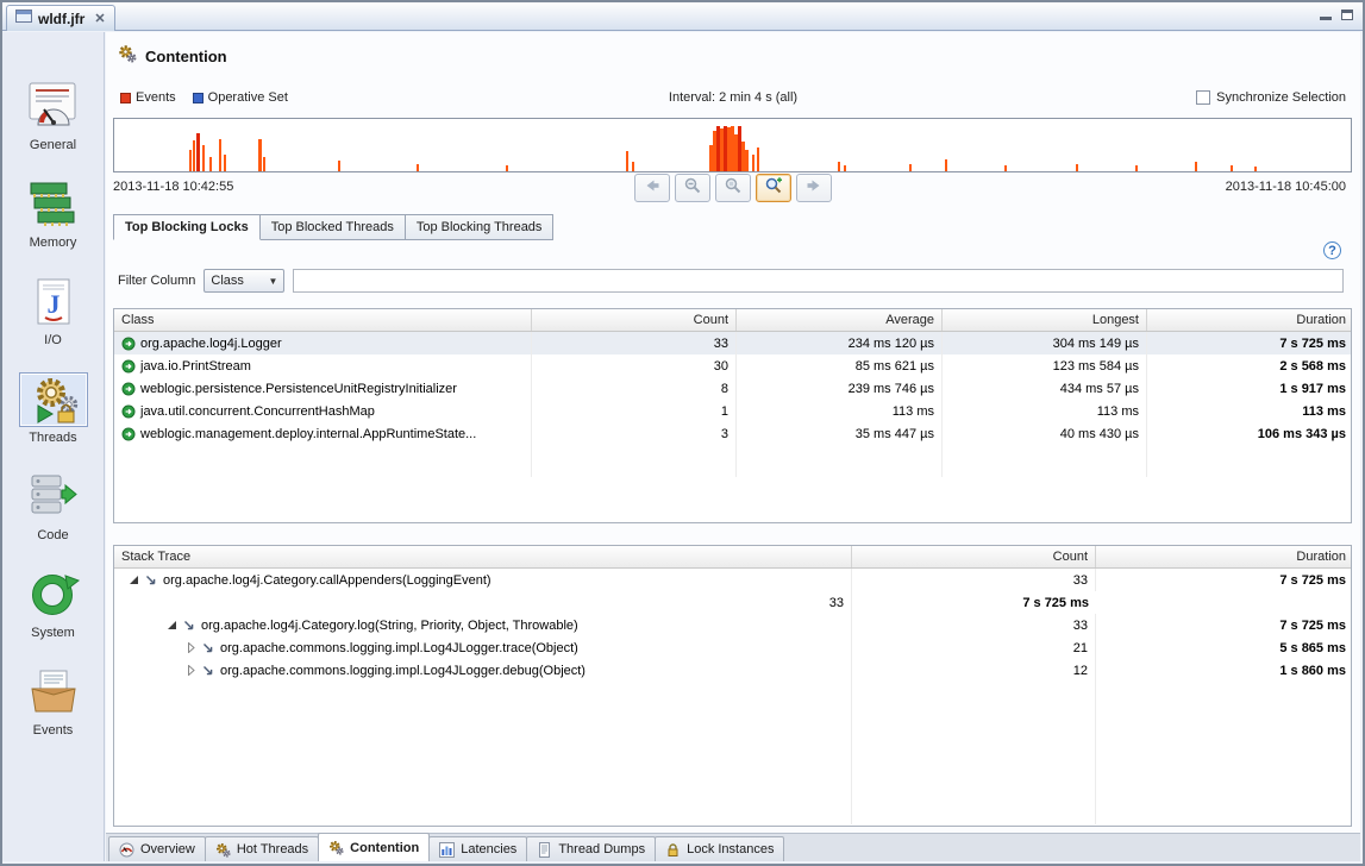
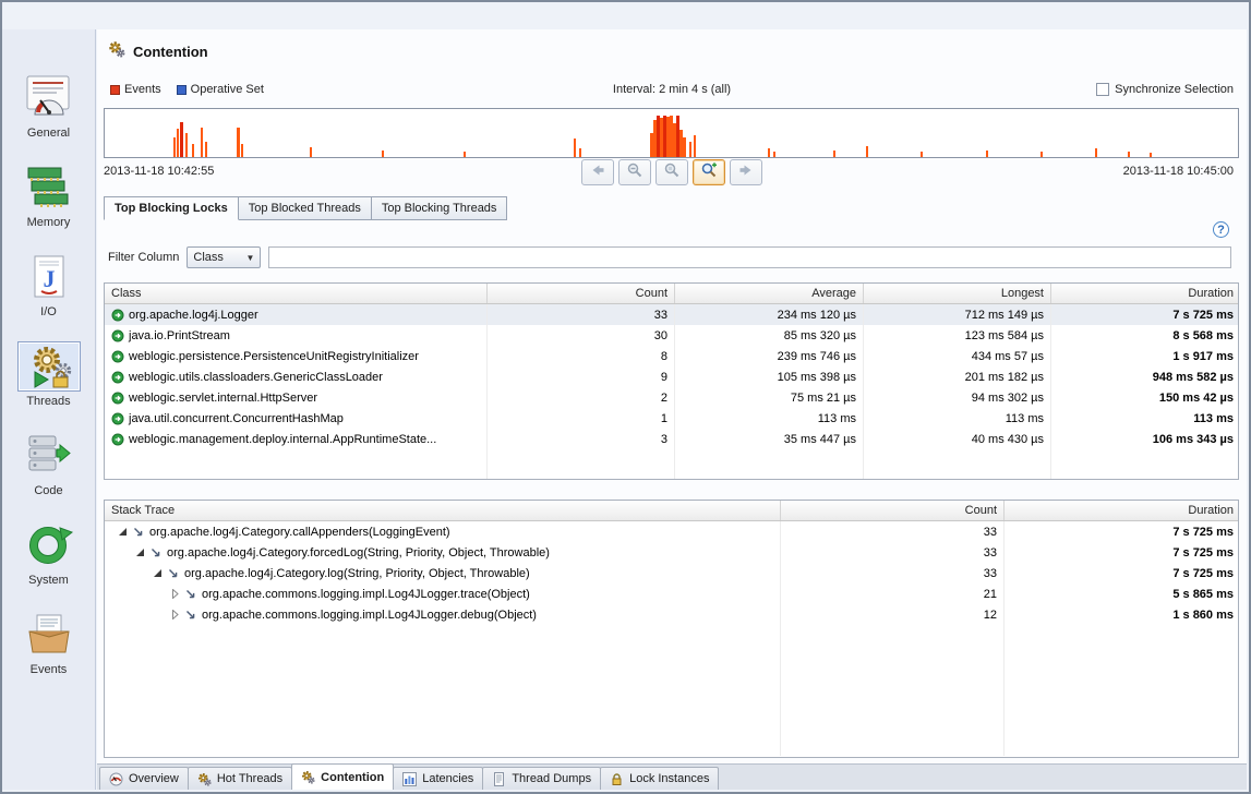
- wldf.jfr
- ✕
  General
  Memory
  J
  I/O
  Threads
  Code
  System
  Events
  Contention
  Events
  Operative Set
  Interval: 2 min 4 s (all)
  Synchronize Selection
  2013-11-18 10:42:55
  2013-11-18 10:45:00
  Top Blocking Locks
  Top Blocked Threads
  Top Blocking Threads
  ?
  Filter Column
  Class
  ▼
  Class
  Count
  Average
  Longest
  Duration
  org.apache.log4j.Logger
  33
  234 ms 120 µs
- 304 ms 149 µs
+ 712 ms 149 µs
  7 s 725 ms
  java.io.PrintStream
  30
- 85 ms 621 µs
+ 85 ms 320 µs
  123 ms 584 µs
- 2 s 568 ms
+ 8 s 568 ms
  weblogic.persistence.PersistenceUnitRegistryInitializer
  8
  239 ms 746 µs
  434 ms 57 µs
  1 s 917 ms
+ weblogic.utils.classloaders.GenericClassLoader
+ 9
+ 105 ms 398 µs
+ 201 ms 182 µs
+ 948 ms 582 µs
+ weblogic.servlet.internal.HttpServer
+ 2
+ 75 ms 21 µs
+ 94 ms 302 µs
+ 150 ms 42 µs
  java.util.concurrent.ConcurrentHashMap
  1
  113 ms
  113 ms
  113 ms
  weblogic.management.deploy.internal.AppRuntimeState...
  3
  35 ms 447 µs
  40 ms 430 µs
  106 ms 343 µs
  Stack Trace
  Count
  Duration
  org.apache.log4j.Category.callAppenders(LoggingEvent)
  33
  7 s 725 ms
+ org.apache.log4j.Category.forcedLog(String, Priority, Object, Throwable)
  33
  7 s 725 ms
  org.apache.log4j.Category.log(String, Priority, Object, Throwable)
  33
  7 s 725 ms
  org.apache.commons.logging.impl.Log4JLogger.trace(Object)
  21
  5 s 865 ms
  org.apache.commons.logging.impl.Log4JLogger.debug(Object)
  12
  1 s 860 ms
  Overview
  Hot Threads
  Contention
  Latencies
  Thread Dumps
  Lock Instances
